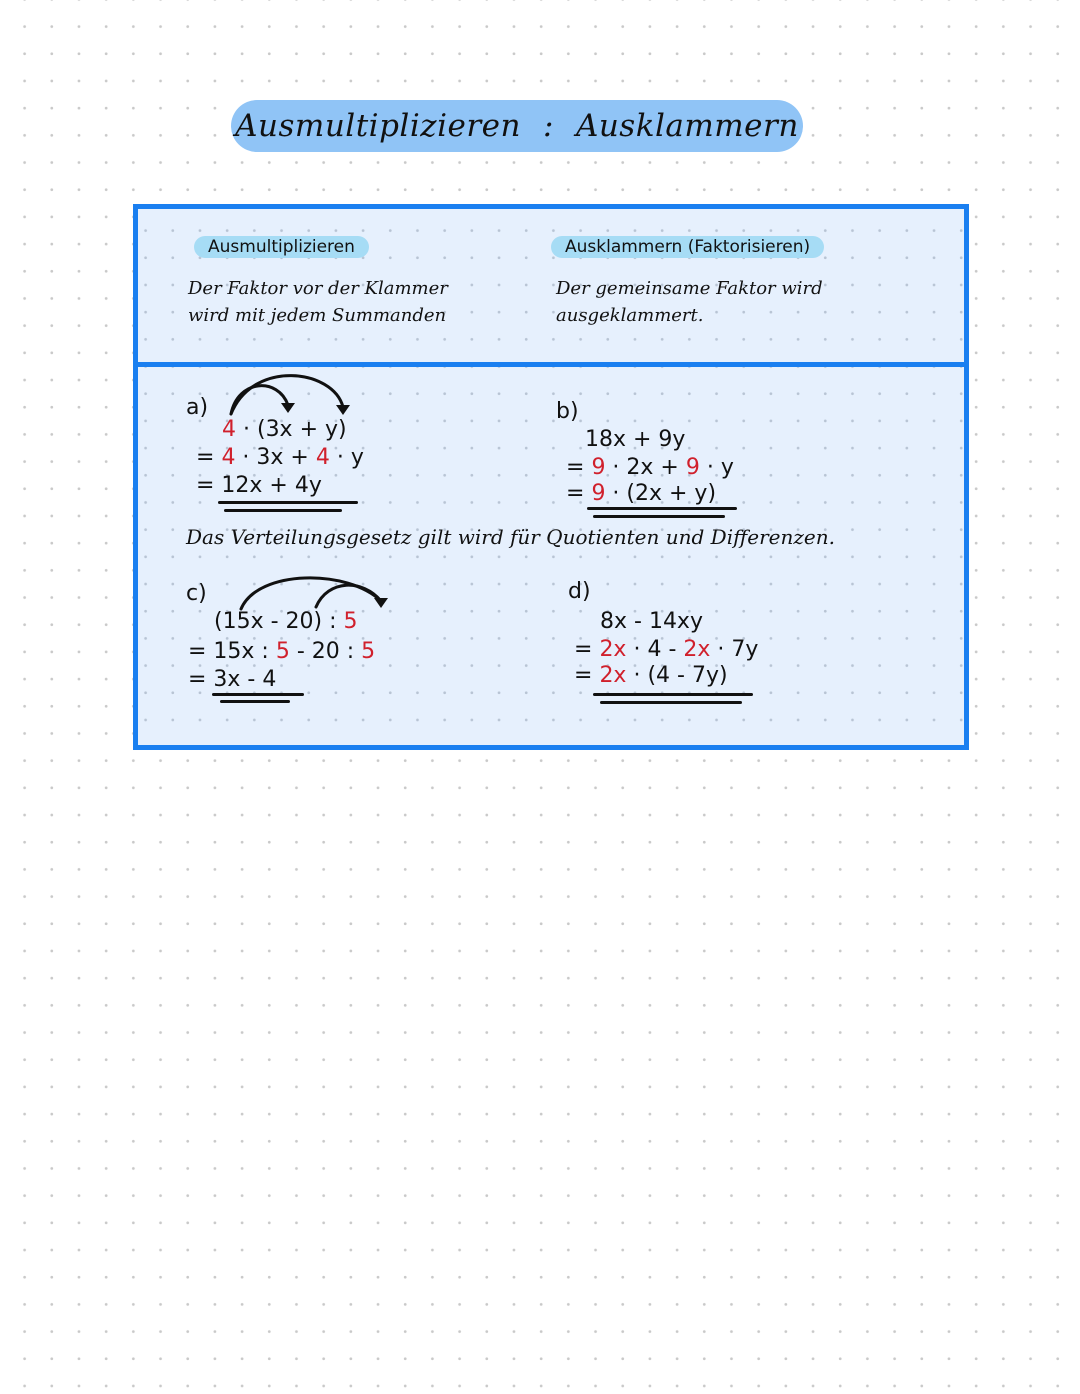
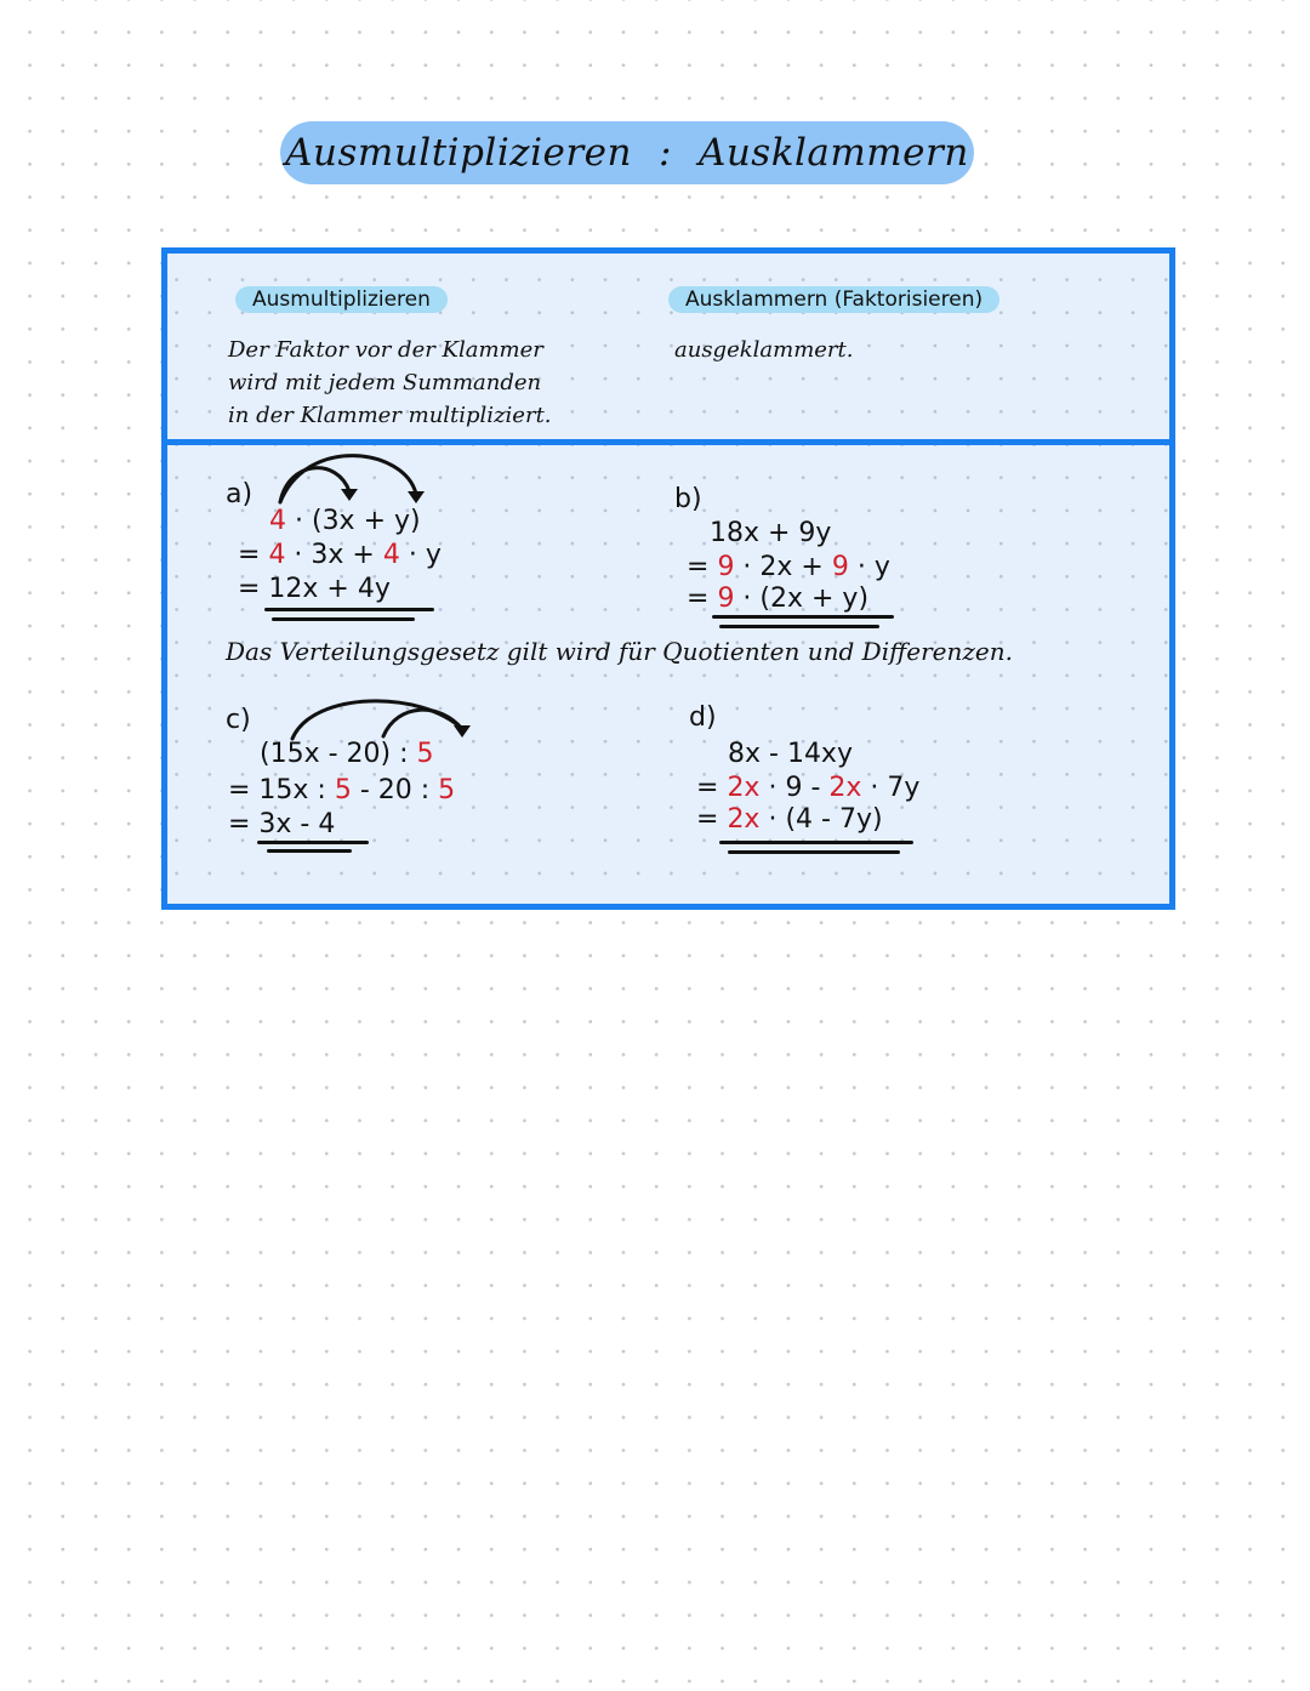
  Ausmultiplizieren
  :
  Ausklammern
  Ausmultiplizieren
  Der Faktor vor der Klammer
  wird mit jedem Summanden
+ in der Klammer multipliziert.
  Ausklammern (Faktorisieren)
- Der gemeinsame Faktor wird
  ausgeklammert.
  a)
  4 · (3x + y)
  = 4 · 3x + 4 · y
  = 12x + 4y
  b)
  18x + 9y
  = 9 · 2x + 9 · y
  = 9 · (2x + y)
  Das Verteilungsgesetz gilt wird für Quotienten und Differenzen.
  c)
  (15x - 20) : 5
  = 15x : 5 - 20 : 5
  = 3x - 4
  d)
  8x - 14xy
- = 2x · 4 - 2x · 7y
+ = 2x · 9 - 2x · 7y
  = 2x · (4 - 7y)
